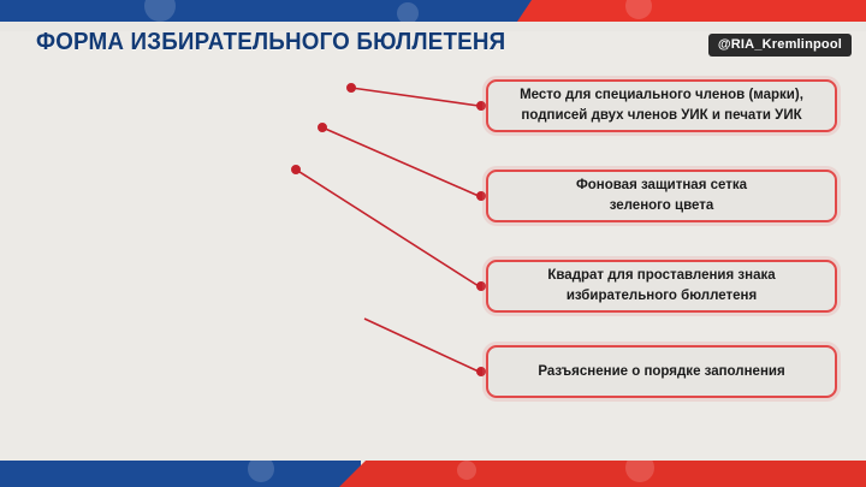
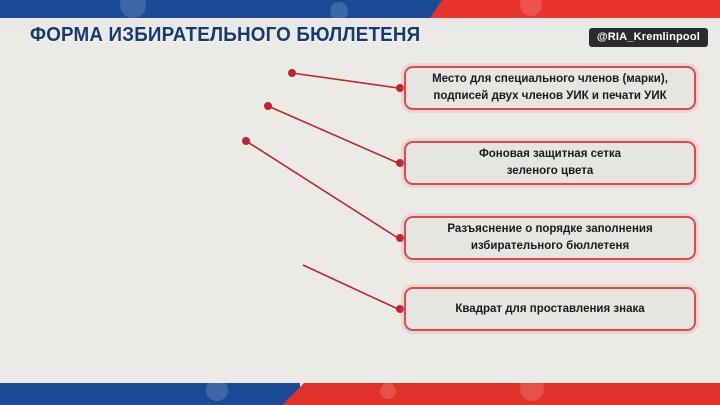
  ФОРМА ИЗБИРАТЕЛЬНОГО БЮЛЛЕТЕНЯ
  @RIA_Kremlinpool
  Место для специального членов (марки),
  подписей двух членов УИК и печати УИК
  Фоновая защитная сетка
  зеленого цвета
- Квадрат для проставления знака
+ Разъяснение о порядке заполнения
  избирательного бюллетеня
- Разъяснение о порядке заполнения
+ Квадрат для проставления знака
